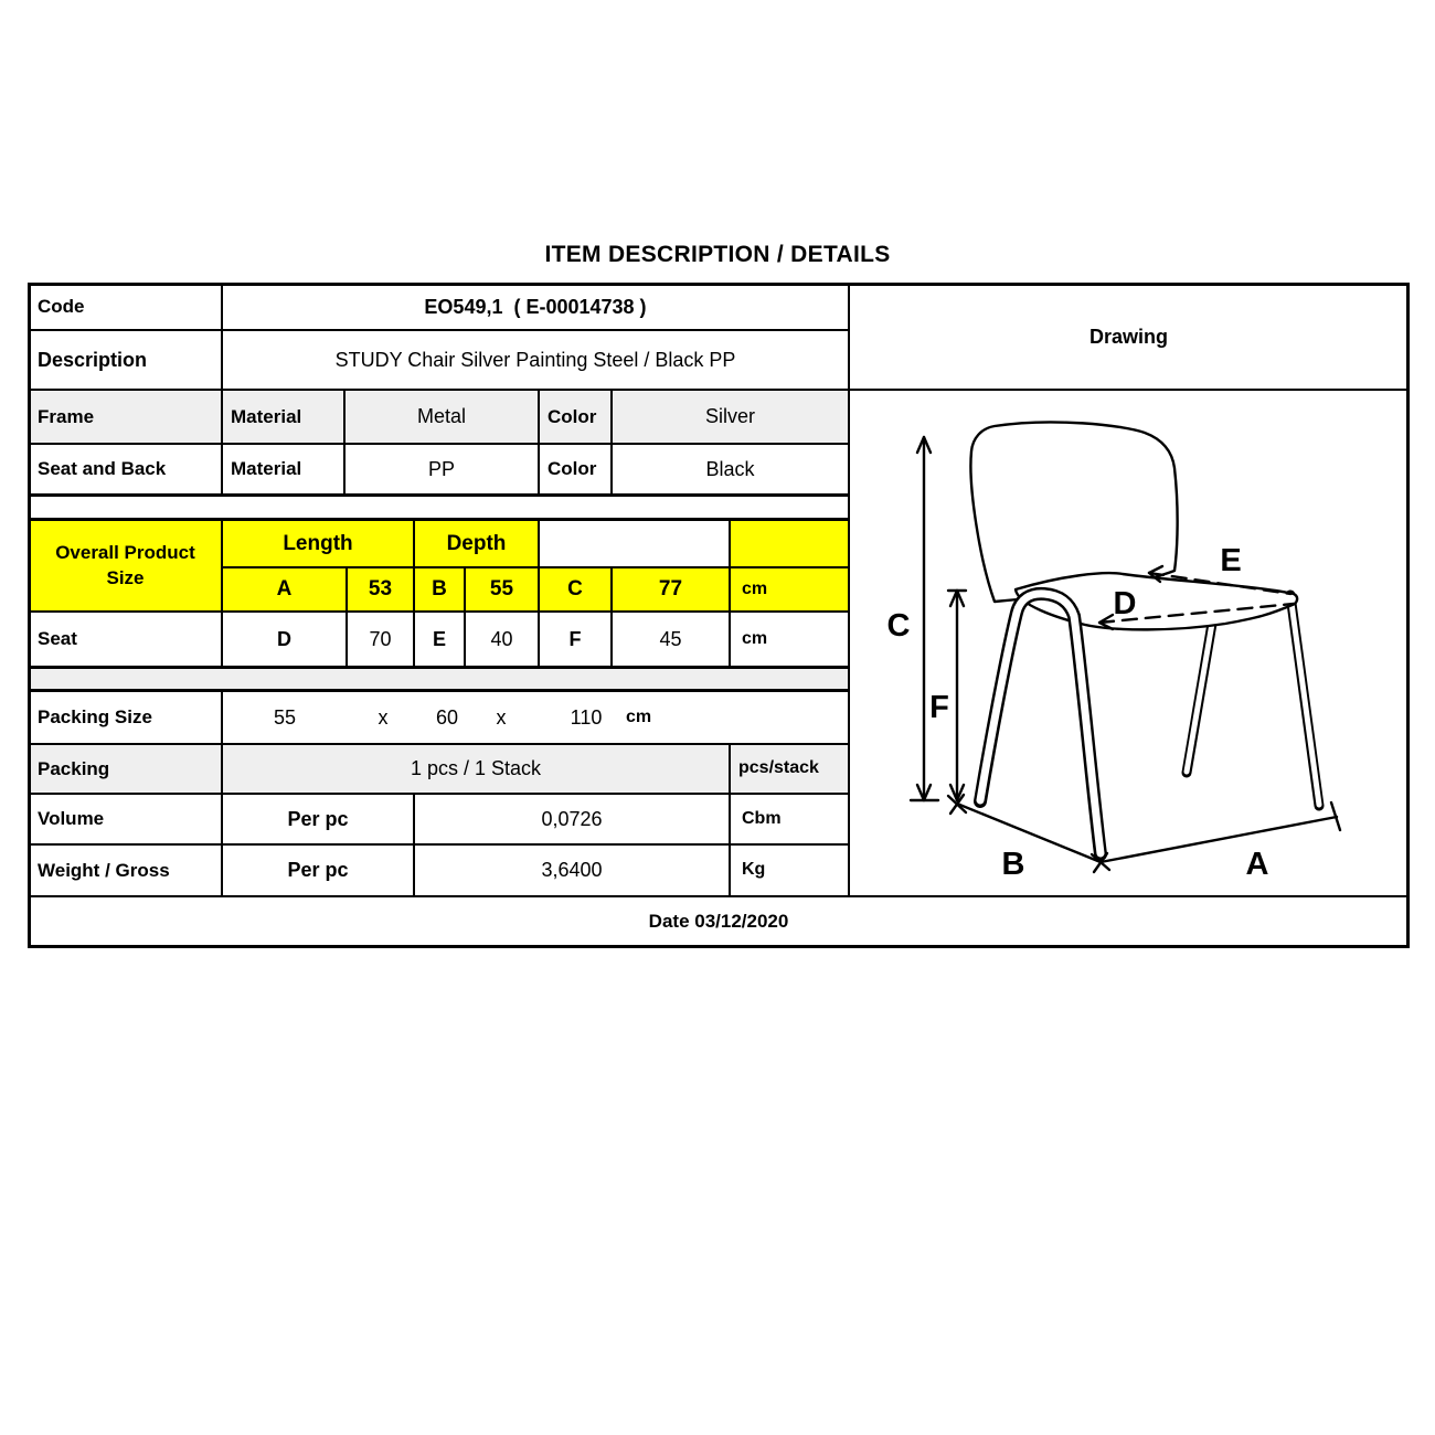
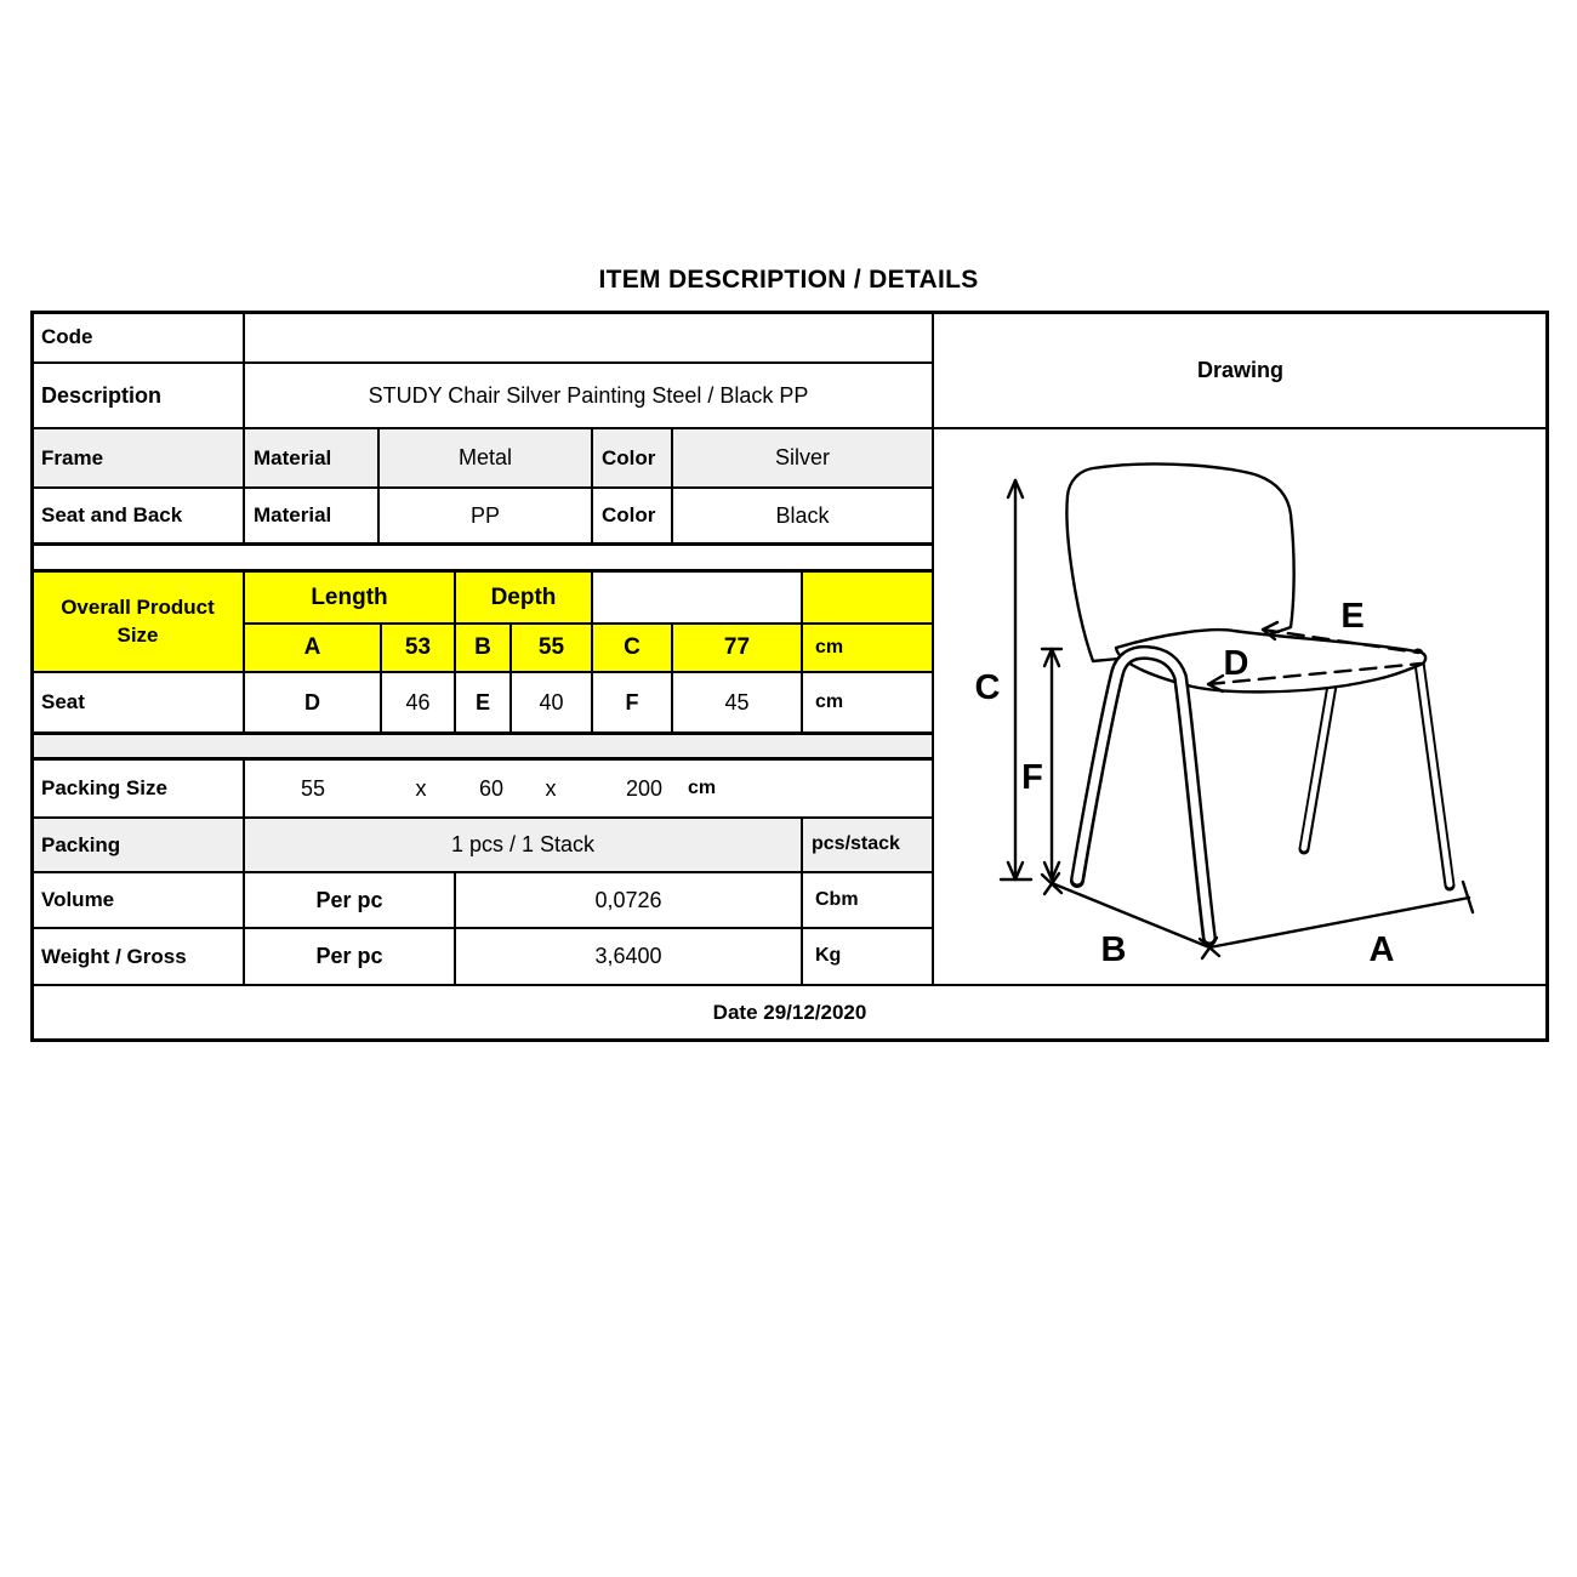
  ITEM DESCRIPTION / DETAILS
  Code
- EO549,1 ( E-00014738 )
  Description
  STUDY Chair Silver Painting Steel / Black PP
  Drawing
  Frame
  Material
  Metal
  Color
  Silver
  Seat and Back
  Material
  PP
  Color
  Black
  Overall Product Size
  Length
  Depth
  A
  53
  B
  55
  C
  77
  cm
  Seat
  D
- 70
+ 46
  E
  40
  F
  45
  cm
  Packing Size
  55
  x
  60
  x
- 110
+ 200
  cm
  Packing
  1 pcs / 1 Stack
  pcs/stack
  Volume
  Per pc
  0,0726
  Cbm
  Weight / Gross
  Per pc
  3,6400
  Kg
- Date 03/12/2020
+ Date 29/12/2020
  C
  F
  D
  E
  B
  A
